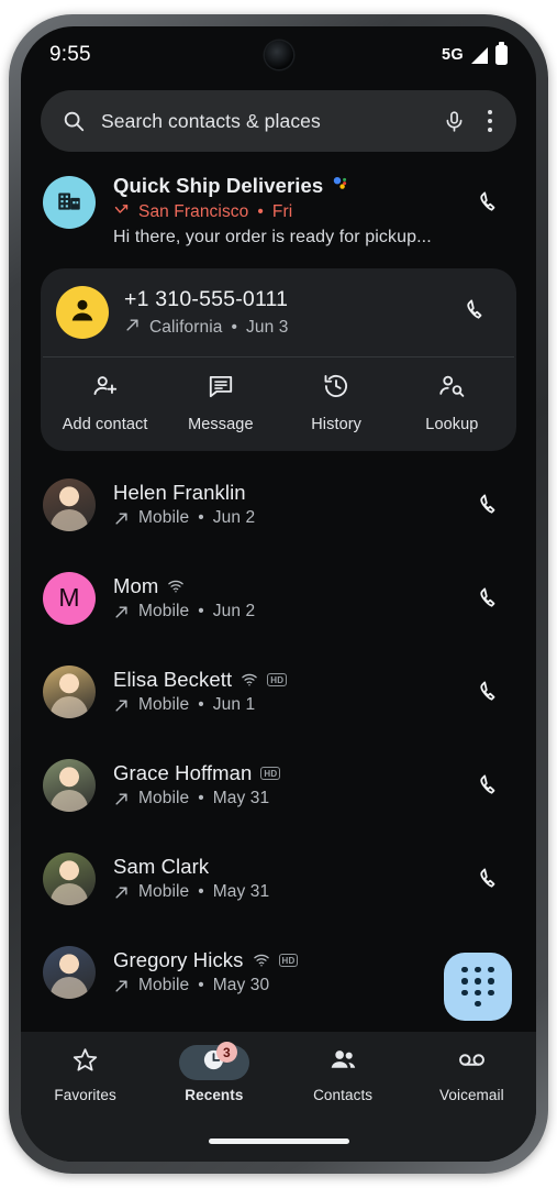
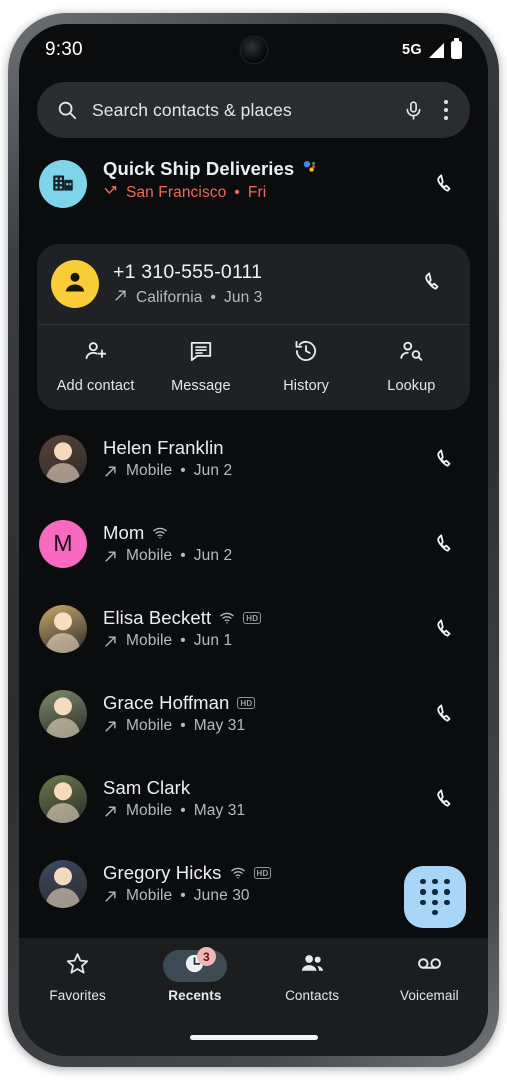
- 9:55
+ 9:30
  5G
  Search contacts & places
  Quick Ship Deliveries
  San Francisco
  •
  Fri
- Hi there, your order is ready for pickup...
  +1 310-555-0111
  California
  •
  Jun 3
  Add contact
  Message
  History
  Lookup
  Helen Franklin
  Mobile
  •
  Jun 2
  M
  Mom
  Mobile
  •
  Jun 2
  Elisa Beckett
  HD
  Mobile
  •
  Jun 1
  Grace Hoffman
  HD
  Mobile
  •
  May 31
  Sam Clark
  Mobile
  •
  May 31
  Gregory Hicks
  HD
  Mobile
  •
- May 30
+ June 30
  Favorites
  3
  Recents
  Contacts
  Voicemail
